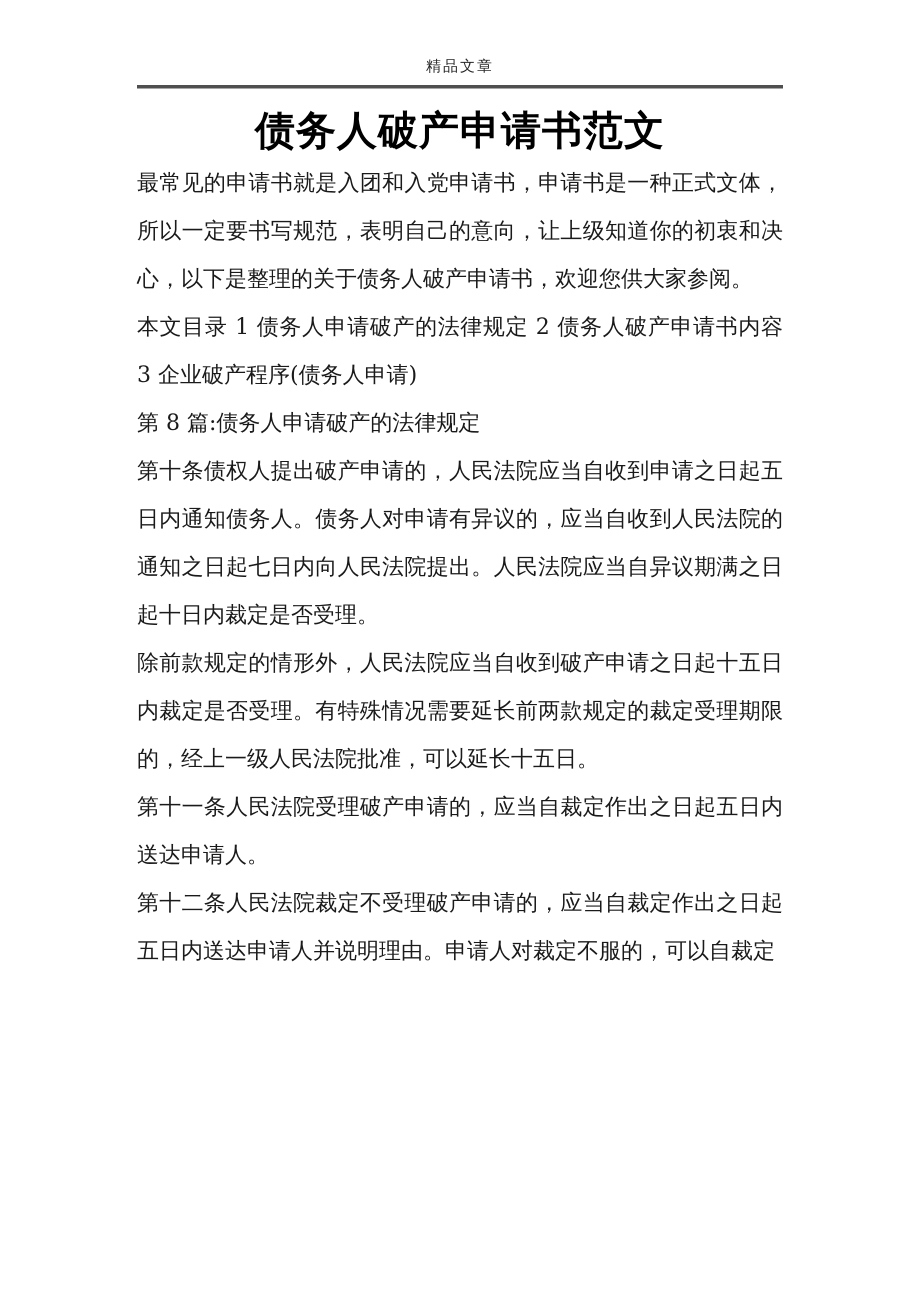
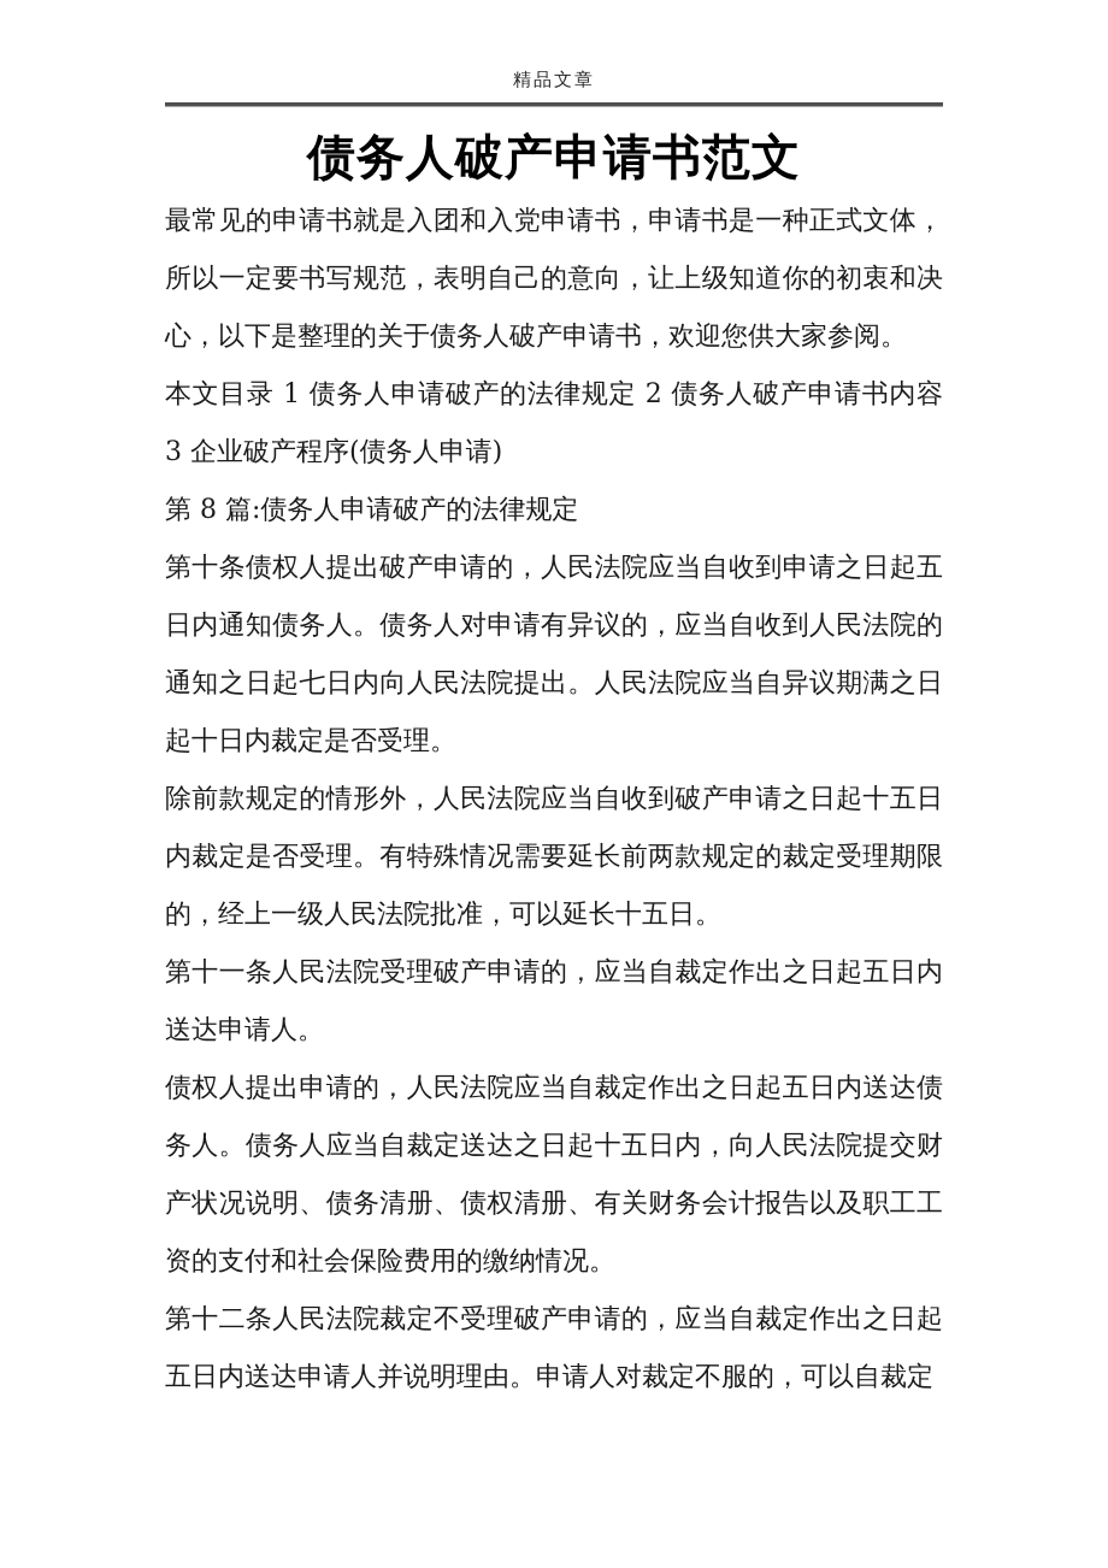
  精品文章
  债务人破产申请书范文
  最常见的申请书就是入团和入党申请书，申请书是一种正式文体，所以一定要书写规范，表明自己的意向，让上级知道你的初衷和决心，以下是整理的关于债务人破产申请书，欢迎您供大家参阅。
  本文目录 1 债务人申请破产的法律规定 2 债务人破产申请书内容 3 企业破产程序(债务人申请)
  第 8 篇:债务人申请破产的法律规定
  第十条债权人提出破产申请的，人民法院应当自收到申请之日起五日内通知债务人。债务人对申请有异议的，应当自收到人民法院的通知之日起七日内向人民法院提出。人民法院应当自异议期满之日起十日内裁定是否受理。
  除前款规定的情形外，人民法院应当自收到破产申请之日起十五日内裁定是否受理。有特殊情况需要延长前两款规定的裁定受理期限的，经上一级人民法院批准，可以延长十五日。
  第十一条人民法院受理破产申请的，应当自裁定作出之日起五日内送达申请人。
+ 债权人提出申请的，人民法院应当自裁定作出之日起五日内送达债务人。债务人应当自裁定送达之日起十五日内，向人民法院提交财产状况说明、债务清册、债权清册、有关财务会计报告以及职工工资的支付和社会保险费用的缴纳情况。
  第十二条人民法院裁定不受理破产申请的，应当自裁定作出之日起五日内送达申请人并说明理由。申请人对裁定不服的，可以自裁定
